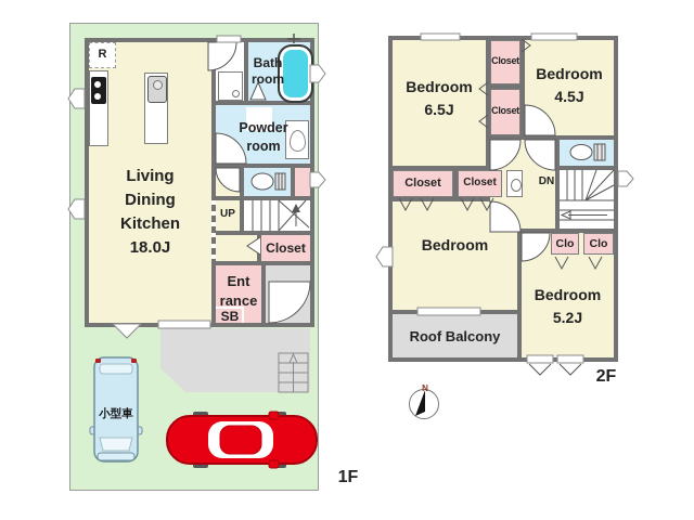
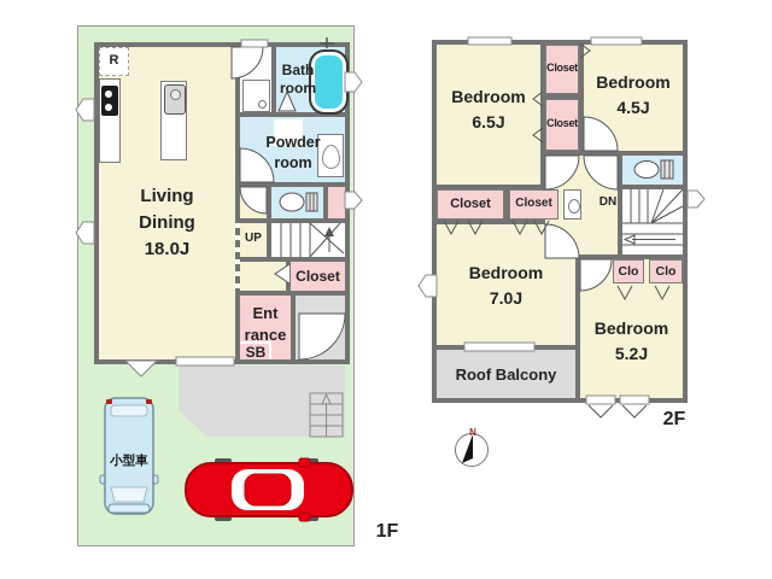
  小型車
  N
  Living
  Dining
- Kitchen
  18.0J
  Bath
  room
  Powder
  room
  R
  UP
  Closet
  Ent
  rance
  SB
  1F
  Bedroom
  6.5J
  Bedroom
  4.5J
  Bedroom
+ 7.0J
  Bedroom
  5.2J
  Closet
  Closet
  Closet
  Closet
  Clo
  Clo
  DN
  Roof Balcony
  2F
